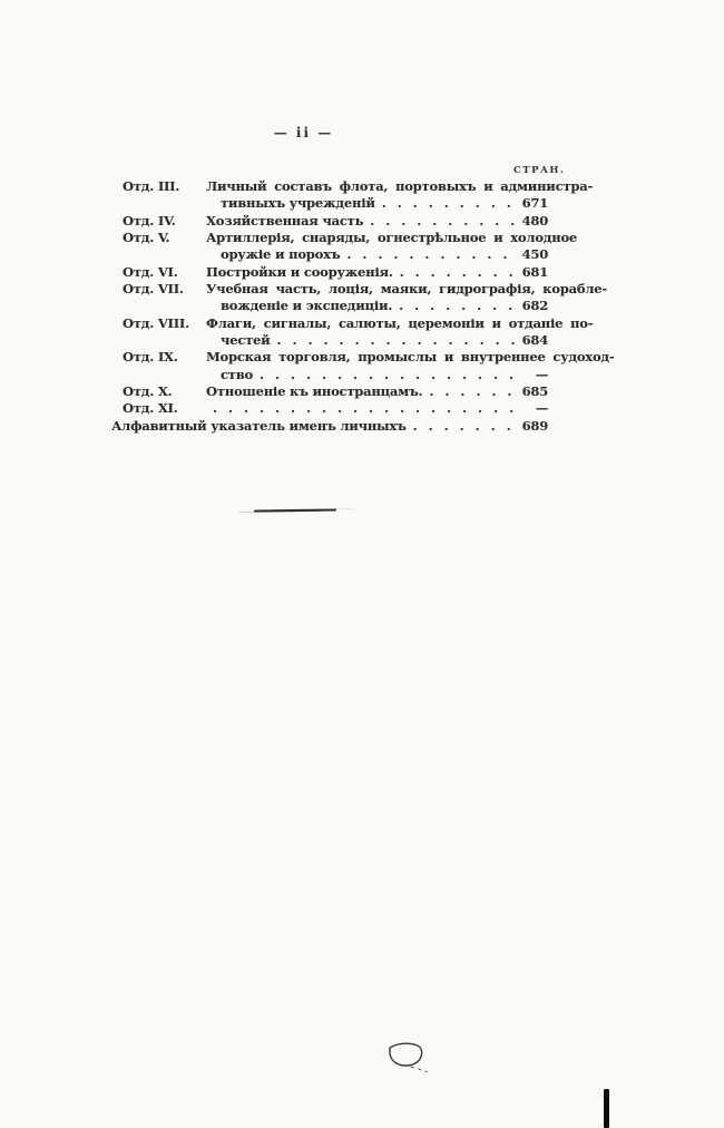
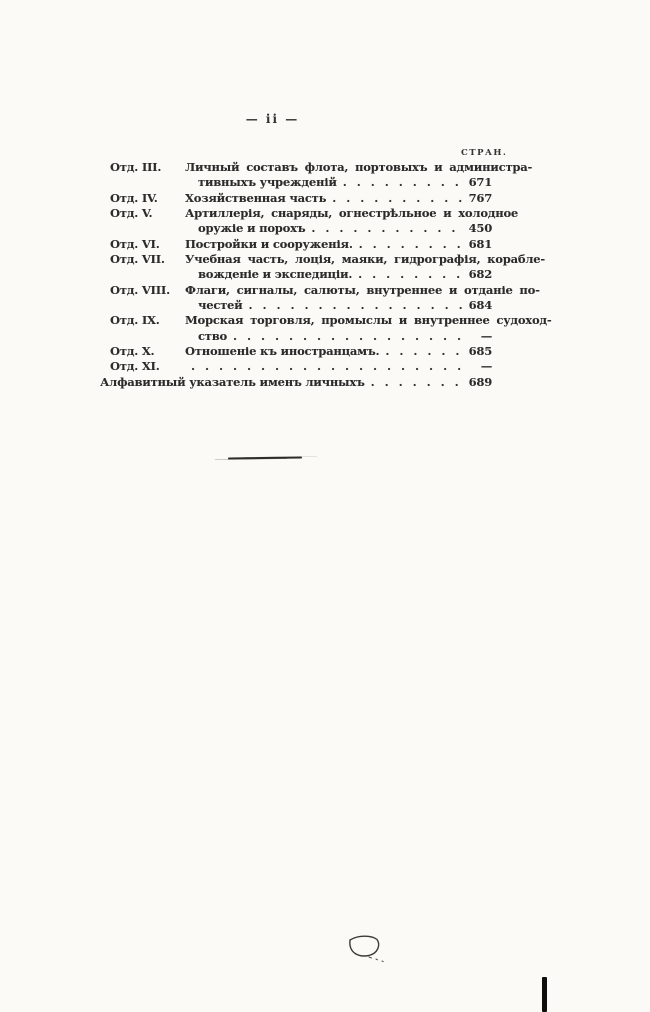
  — ii —
  СТРАН.
  Отд. III.
  Личный составъ флота, портовыхъ и администра-
  тивныхъ учрежденій
  671
  Отд. IV.
  Хозяйственная часть
- 480
+ 767
  Отд. V.
  Артиллерія, снаряды, огнестрѣльное и холодное
  оружіе и порохъ
  450
  Отд. VI.
  Постройки и сооруженія.
  681
  Отд. VII.
  Учебная часть, лоція, маяки, гидрографія, корабле-
  вожденіе и экспедиціи.
  682
  Отд. VIII.
- Флаги, сигналы, салюты, церемоніи и отданіе по-
+ Флаги, сигналы, салюты, внутреннее и отданіе по-
  честей
  684
  Отд. IX.
  Морская торговля, промыслы и внутреннее судоход-
  ство
  —
  Отд. X.
  Отношеніе къ иностранцамъ.
  685
  Отд. XI.
  —
  Алфавитный указатель именъ личныхъ
  689
